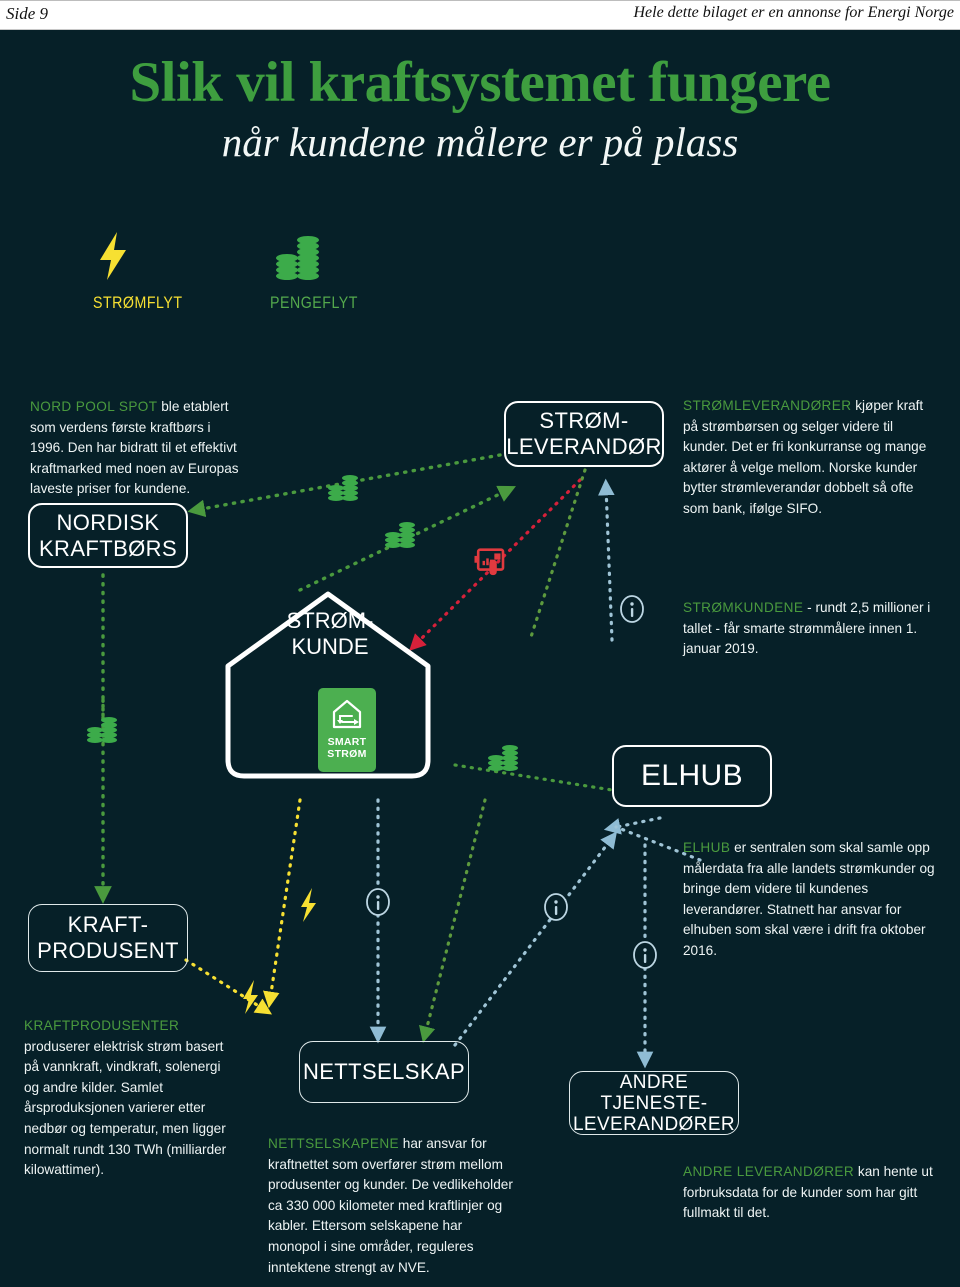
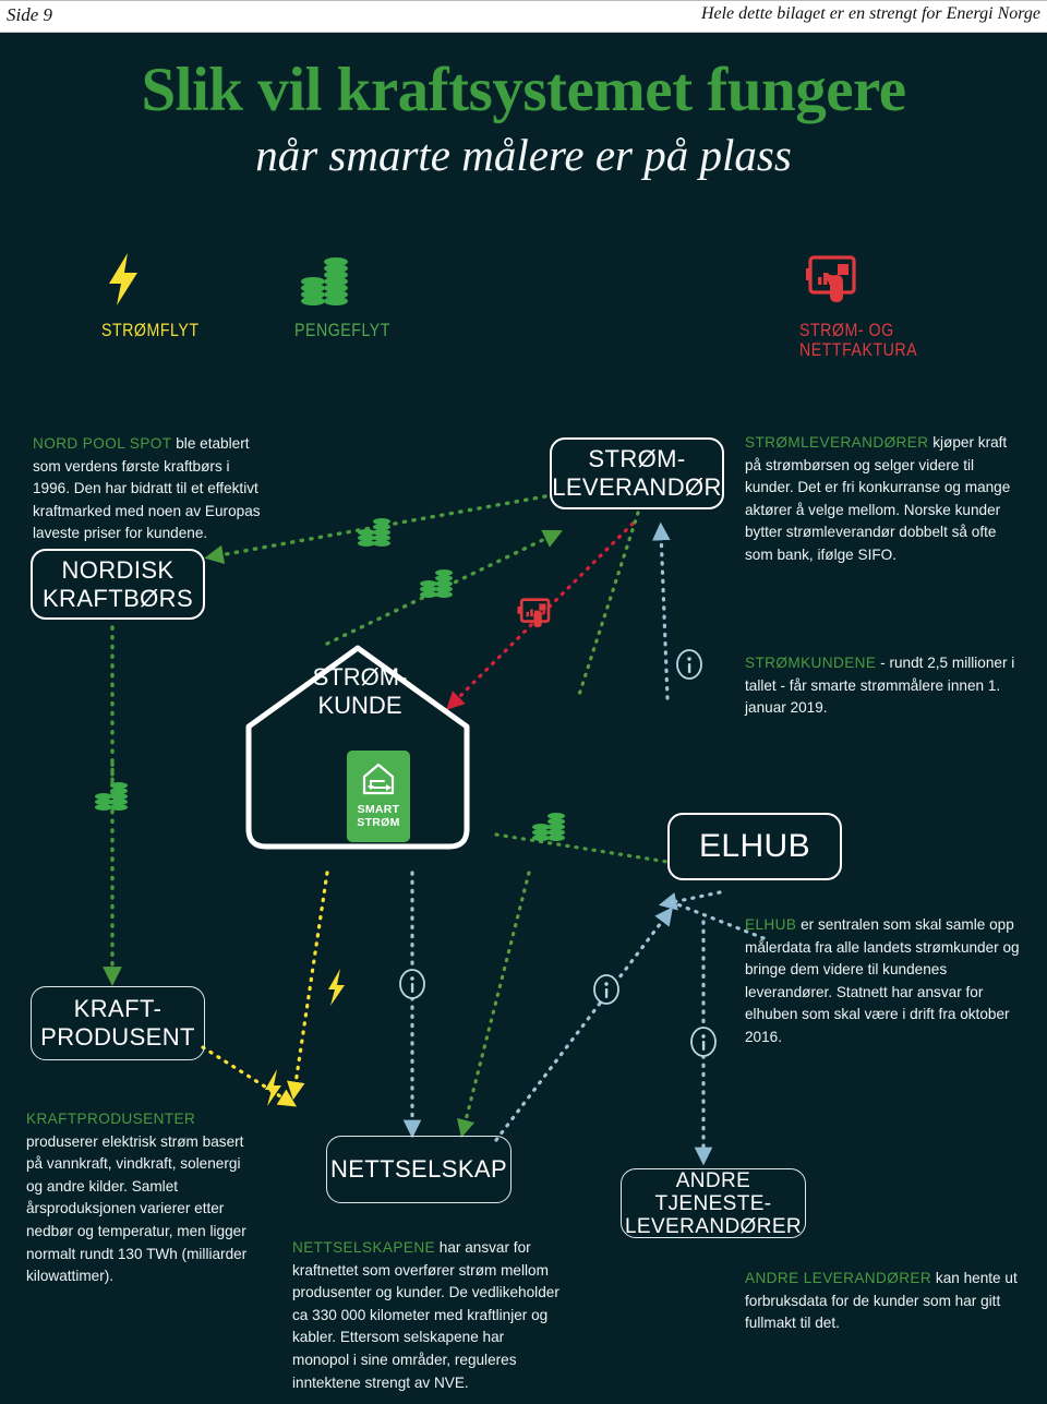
  Side 9
- Hele dette bilaget er en annonse for Energi Norge
+ Hele dette bilaget er en strengt for Energi Norge
  Slik vil kraftsystemet fungere
- når kundene målere er på plass
+ når smarte målere er på plass
  STRØMFLYT
  PENGEFLYT
+ STRØM- OG NETTFAKTURA
  NORD POOL SPOT ble etablert som verdens første kraftbørs i 1996. Den har bidratt til et effektivt kraftmarked med noen av Europas laveste priser for kundene.
  STRØMLEVERANDØRER kjøper kraft på strømbørsen og selger videre til kunder. Det er fri konkurranse og mange aktører å velge mellom. Norske kunder bytter strømleverandør dobbelt så ofte som bank, ifølge SIFO.
  STRØMKUNDENE - rundt 2,5 millioner i tallet - får smarte strømmålere innen 1. januar 2019.
  ELHUB er sentralen som skal samle opp målerdata fra alle landets strømkunder og bringe dem videre til kundenes leverandører. Statnett har ansvar for elhuben som skal være i drift fra oktober 2016.
  KRAFTPRODUSENTER produserer elektrisk strøm basert på vannkraft, vindkraft, solenergi og andre kilder. Samlet årsproduksjonen varierer etter nedbør og temperatur, men ligger normalt rundt 130 TWh (milliarder kilowattimer).
  NETTSELSKAPENE har ansvar for kraftnettet som overfører strøm mellom produsenter og kunder. De vedlikeholder ca 330 000 kilometer med kraftlinjer og kabler. Ettersom selskapene har monopol i sine områder, reguleres inntektene strengt av NVE.
  ANDRE LEVERANDØRER kan hente ut forbruksdata for de kunder som har gitt fullmakt til det.
  NORDISK
  KRAFTBØRS
  STRØM-
  LEVERANDØR
  ELHUB
  KRAFT-
  PRODUSENT
  NETTSELSKAP
  ANDRE
  TJENESTE-
  LEVERANDØRER
  STRØM-
  KUNDE
  SMART
  STRØM
